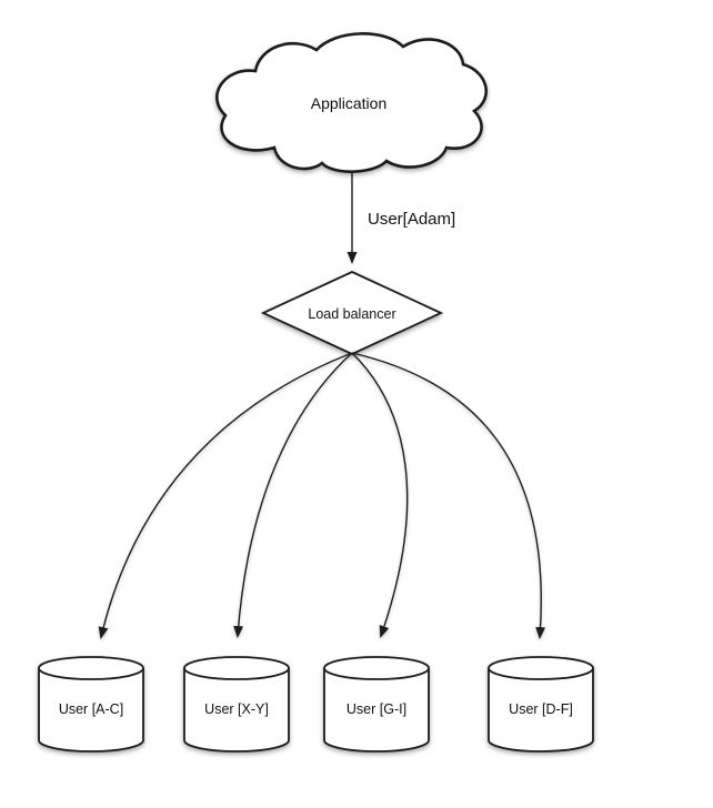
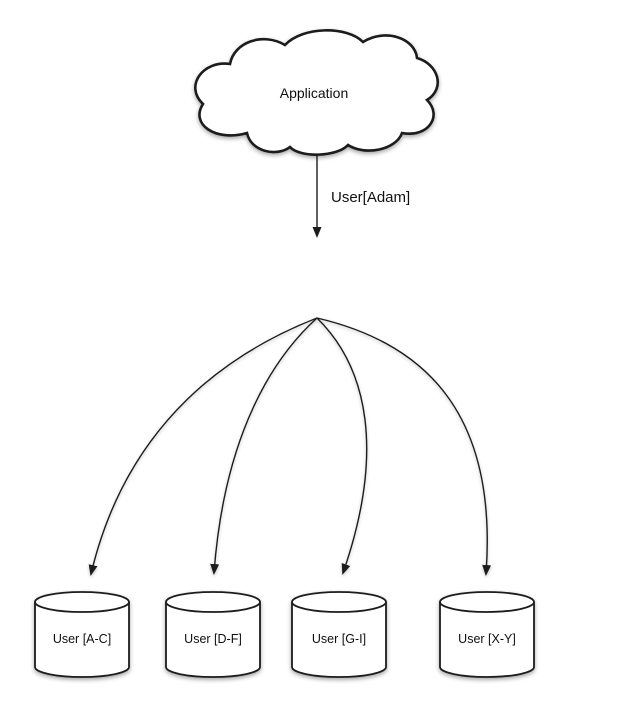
  Application
  User[Adam]
- Load balancer
  User [A-C]
- User [X-Y]
+ User [D-F]
  User [G-I]
- User [D-F]
+ User [X-Y]
